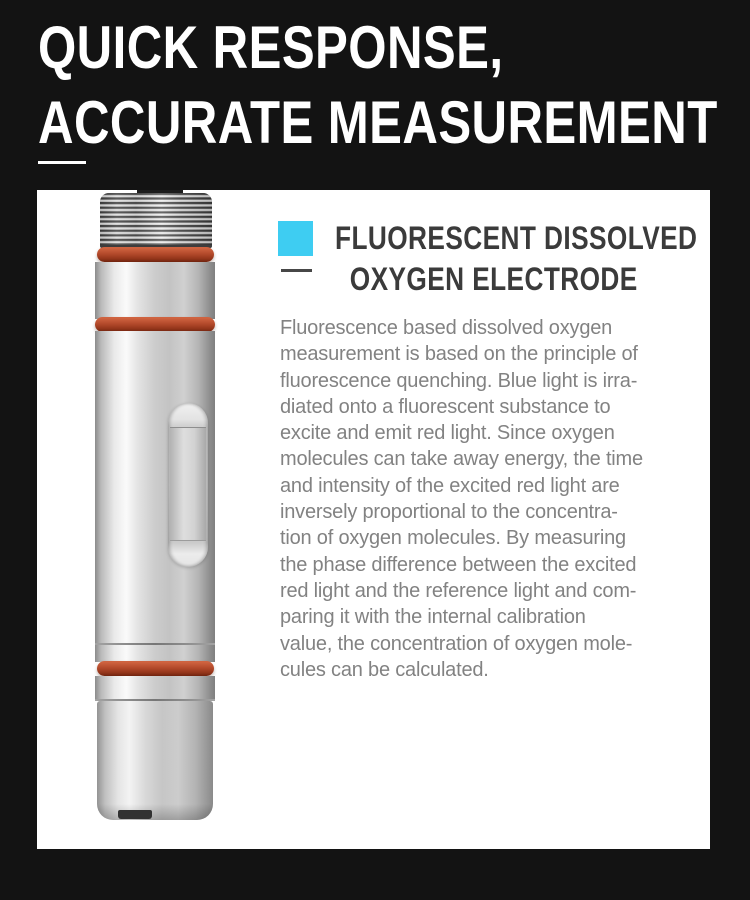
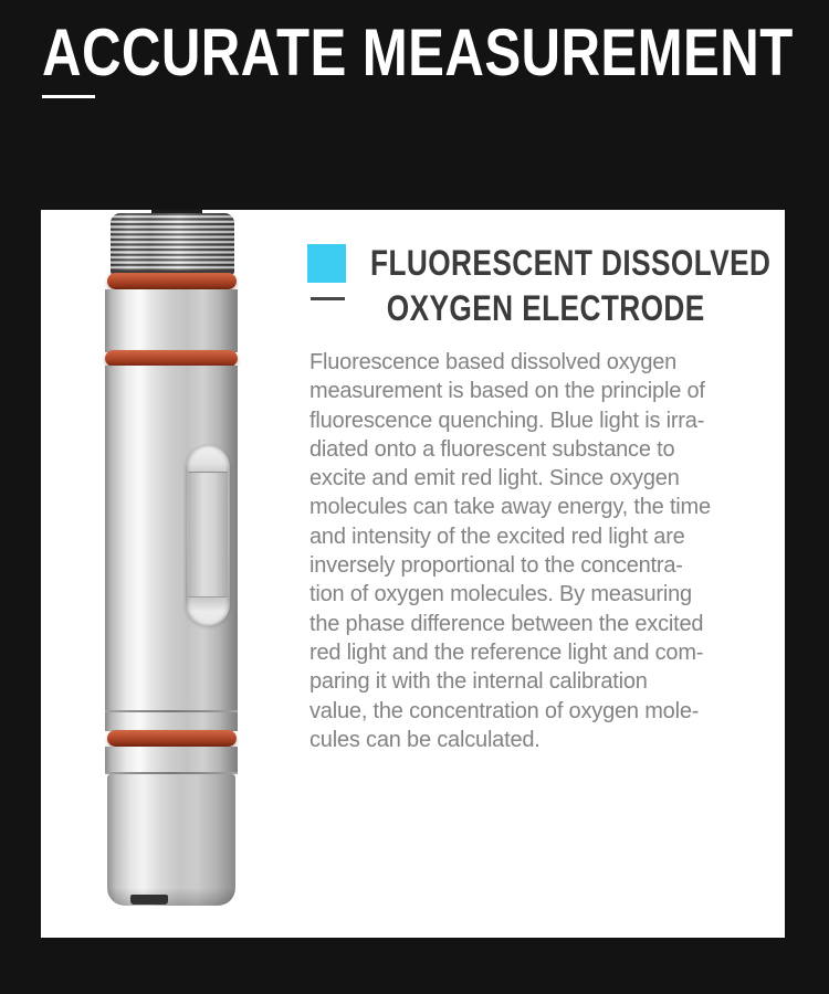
- QUICK RESPONSE,
  ACCURATE MEASUREMENT
  FLUORESCENT DISSOLVED
  OXYGEN ELECTRODE
  Fluorescence based dissolved oxygen
  measurement is based on the principle of
  fluorescence quenching. Blue light is irra-
  diated onto a fluorescent substance to
  excite and emit red light. Since oxygen
  molecules can take away energy, the time
  and intensity of the excited red light are
  inversely proportional to the concentra-
  tion of oxygen molecules. By measuring
  the phase difference between the excited
  red light and the reference light and com-
  paring it with the internal calibration
  value, the concentration of oxygen mole-
  cules can be calculated.
